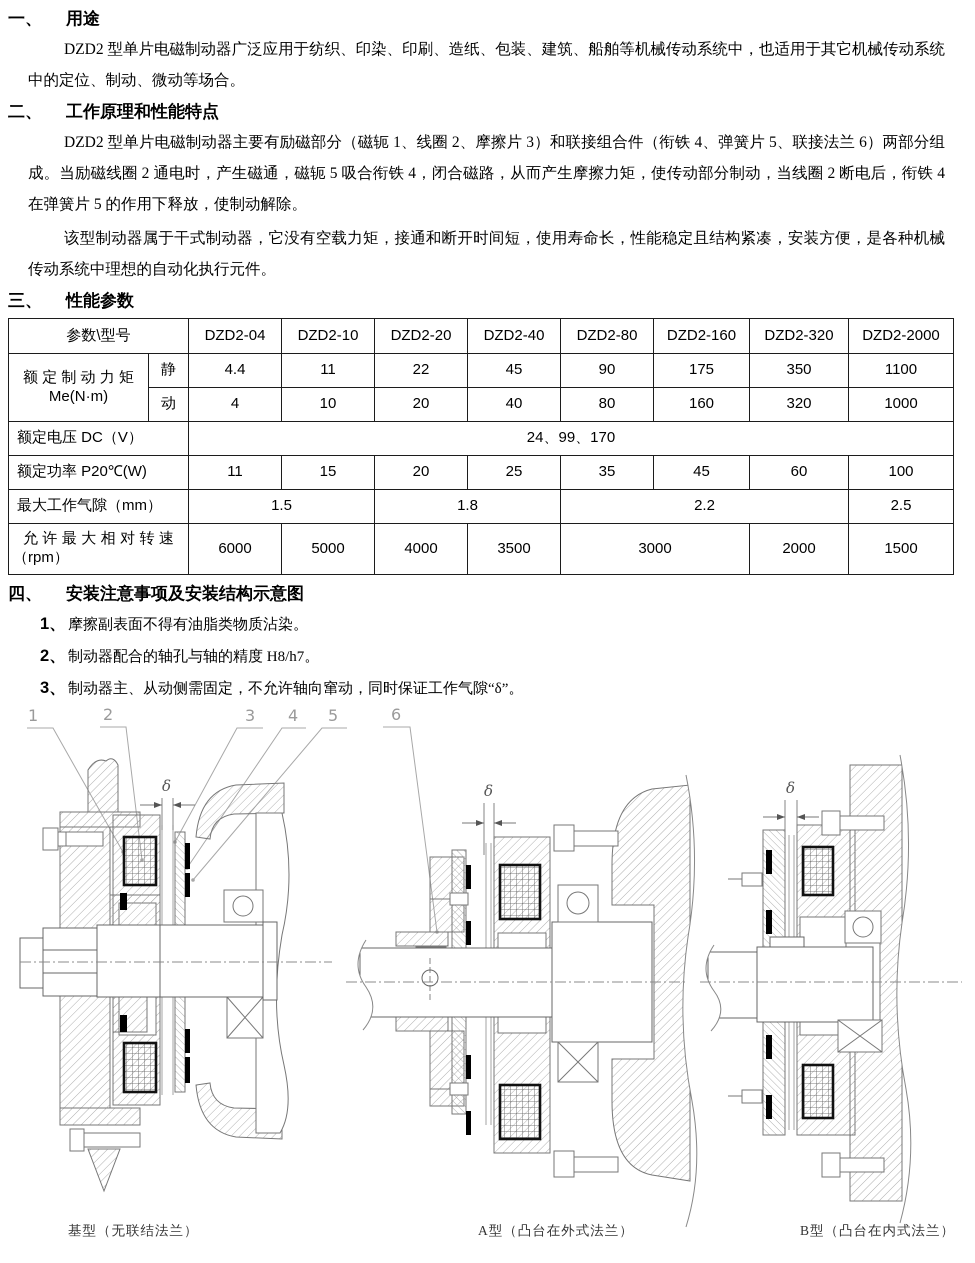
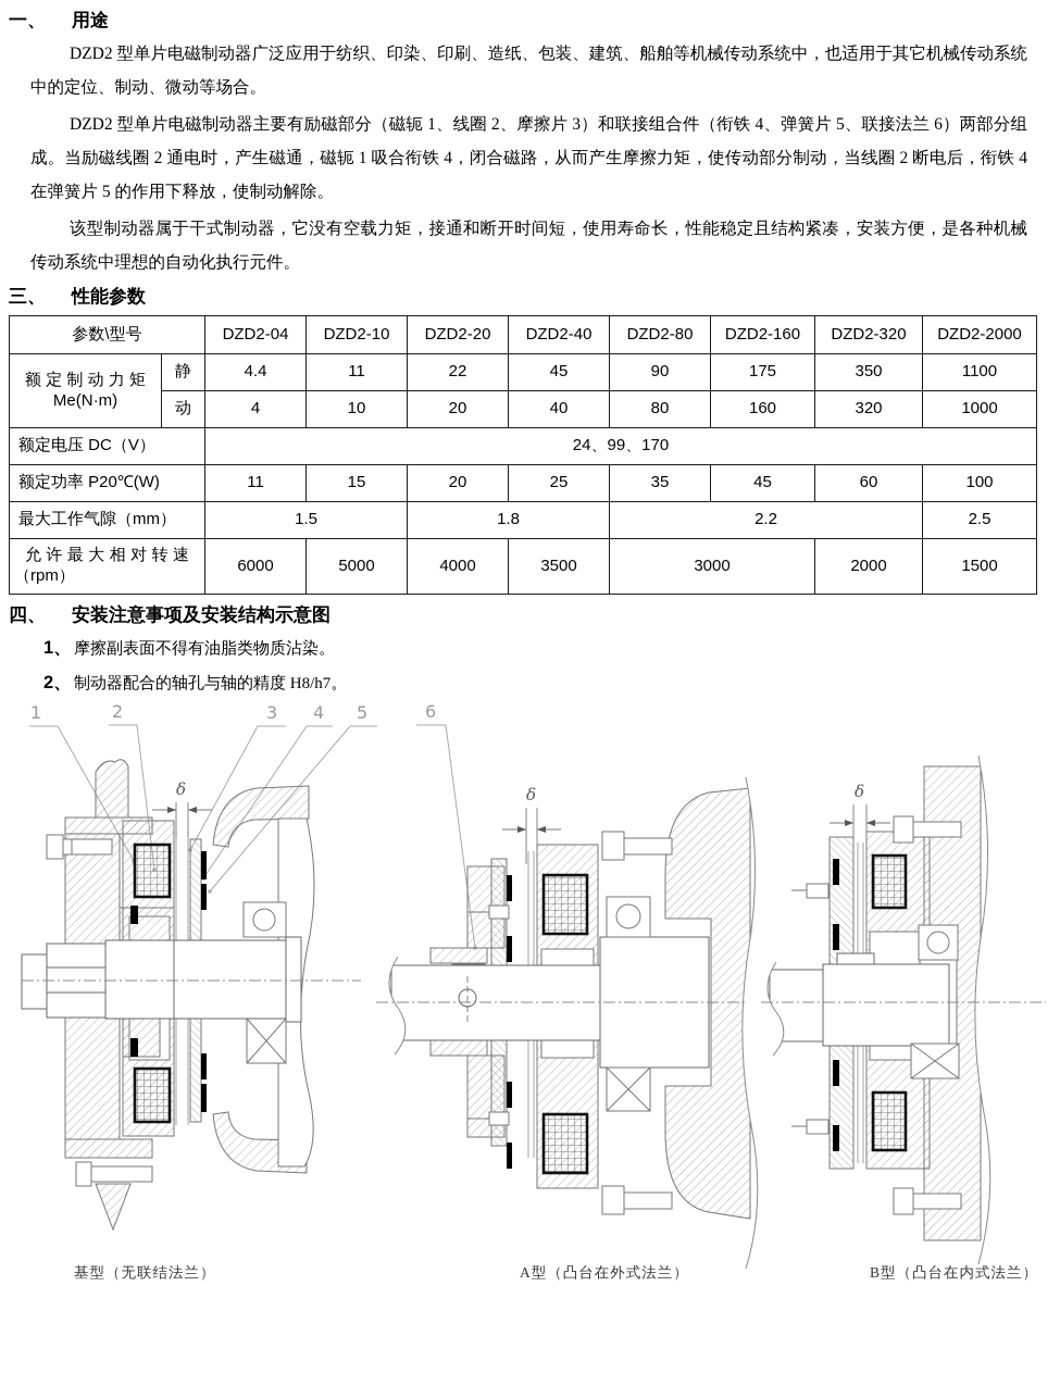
  一、 用途
  DZD2 型单片电磁制动器广泛应用于纺织、印染、印刷、造纸、包装、建筑、船舶等机械传动系统中，也适用于其它机械传动系统中的定位、制动、微动等场合。
- 二、 工作原理和性能特点
- DZD2 型单片电磁制动器主要有励磁部分（磁轭 1、线圈 2、摩擦片 3）和联接组合件（衔铁 4、弹簧片 5、联接法兰 6）两部分组成。当励磁线圈 2 通电时，产生磁通，磁轭 5 吸合衔铁 4，闭合磁路，从而产生摩擦力矩，使传动部分制动，当线圈 2 断电后，衔铁 4 在弹簧片 5 的作用下释放，使制动解除。
+ DZD2 型单片电磁制动器主要有励磁部分（磁轭 1、线圈 2、摩擦片 3）和联接组合件（衔铁 4、弹簧片 5、联接法兰 6）两部分组成。当励磁线圈 2 通电时，产生磁通，磁轭 1 吸合衔铁 4，闭合磁路，从而产生摩擦力矩，使传动部分制动，当线圈 2 断电后，衔铁 4 在弹簧片 5 的作用下释放，使制动解除。
  该型制动器属于干式制动器，它没有空载力矩，接通和断开时间短，使用寿命长，性能稳定且结构紧凑，安装方便，是各种机械传动系统中理想的自动化执行元件。
  三、 性能参数
  参数\型号	DZD2-04	DZD2-10	DZD2-20	DZD2-40	DZD2-80	DZD2-160	DZD2-320	DZD2-2000
  额定制动力矩 Me(N·m)	静	4.4	11	22	45	90	175	350	1100
  动	4	10	20	40	80	160	320	1000
  额定电压 DC（V）	24、99、170
  额定功率 P20℃(W)	11	15	20	25	35	45	60	100
  最大工作气隙（mm）	1.5	1.8	2.2	2.5
  允许最大相对转速 （rpm）	6000	5000	4000	3500	3000	2000	1500
  四、 安装注意事项及安装结构示意图
  1、 摩擦副表面不得有油脂类物质沾染。
  2、 制动器配合的轴孔与轴的精度 H8/h7。
- 3、 制动器主、从动侧需固定，不允许轴向窜动，同时保证工作气隙“δ”。
  1
  2
  3
  4
  5
  6
  δ
  δ
  δ
  基型（无联结法兰）
  A型（凸台在外式法兰）
  B型（凸台在内式法兰）
